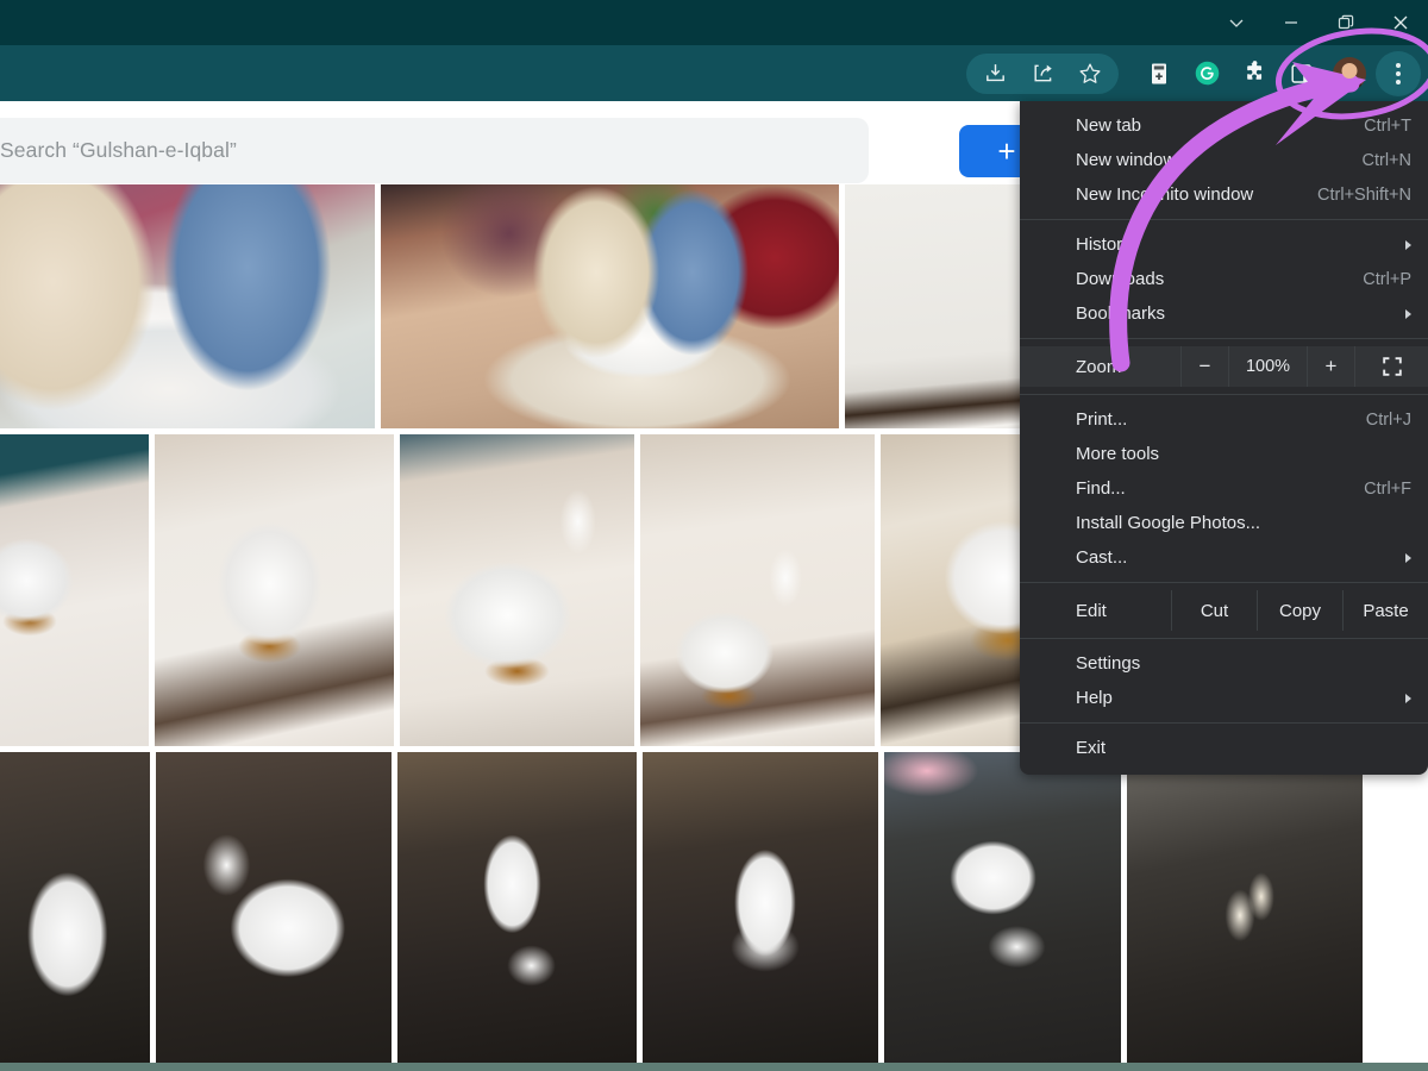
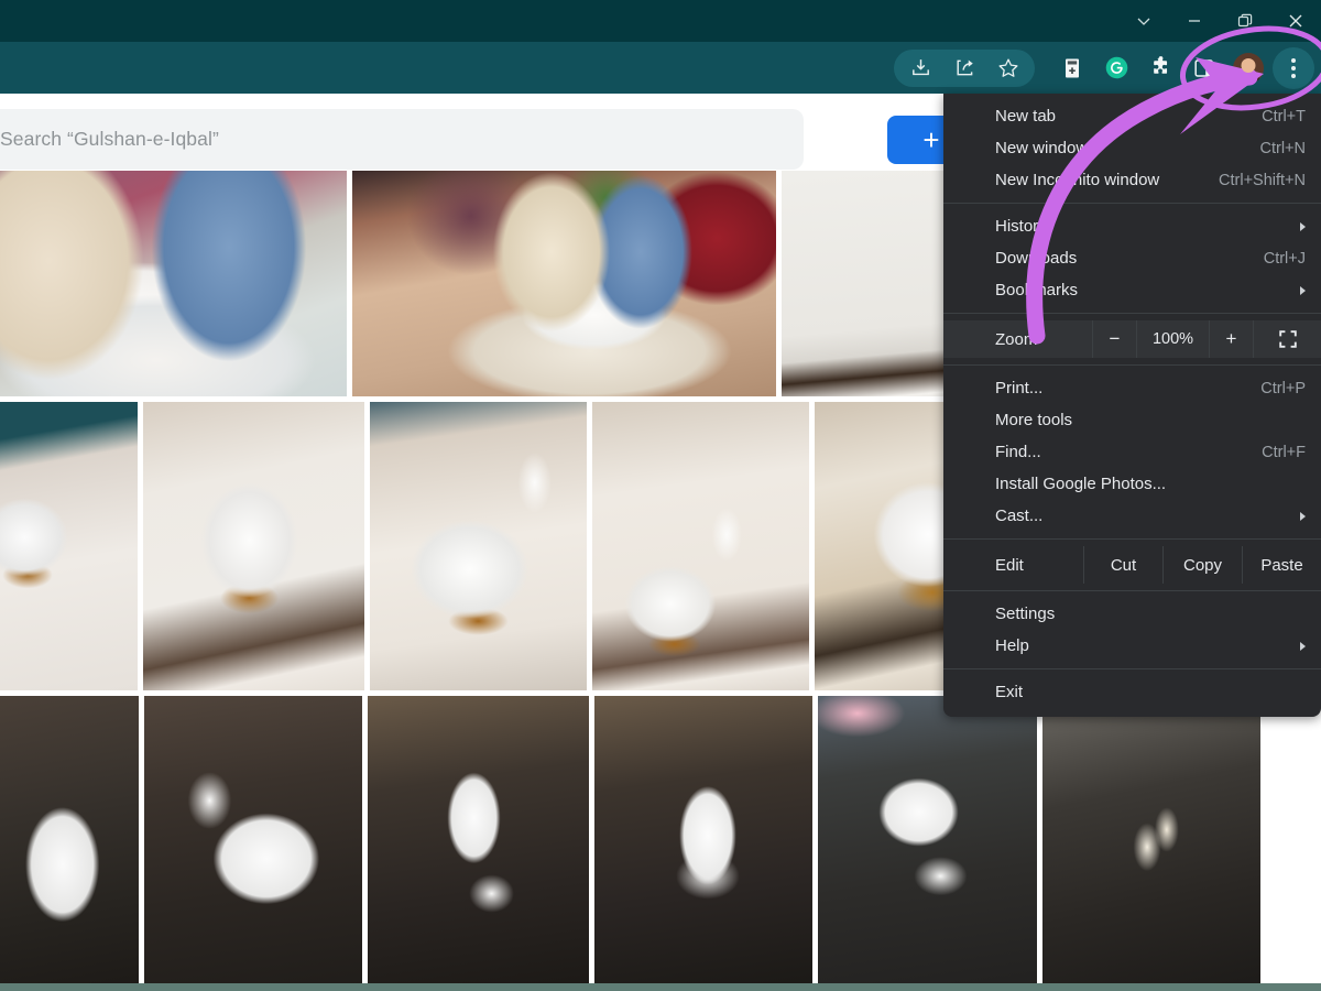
  Search “Gulshan-e-Iqbal”
  +
  New tab
  Ctrl+T
  New windo
  Ctrl+N
  New Incnito window
  Ctrl+Shift+N
  Histor
- Ctrl+P
+ Ctrl+J
  Booarks
  Zoo
  −
  100%
  +
  Print...
- Ctrl+J
+ Ctrl+P
  More tools
  Find...
  Ctrl+F
  Install Google Photos...
  Cast...
  Edit
  Cut
  Copy
  Paste
  Settings
  Help
  Exit
